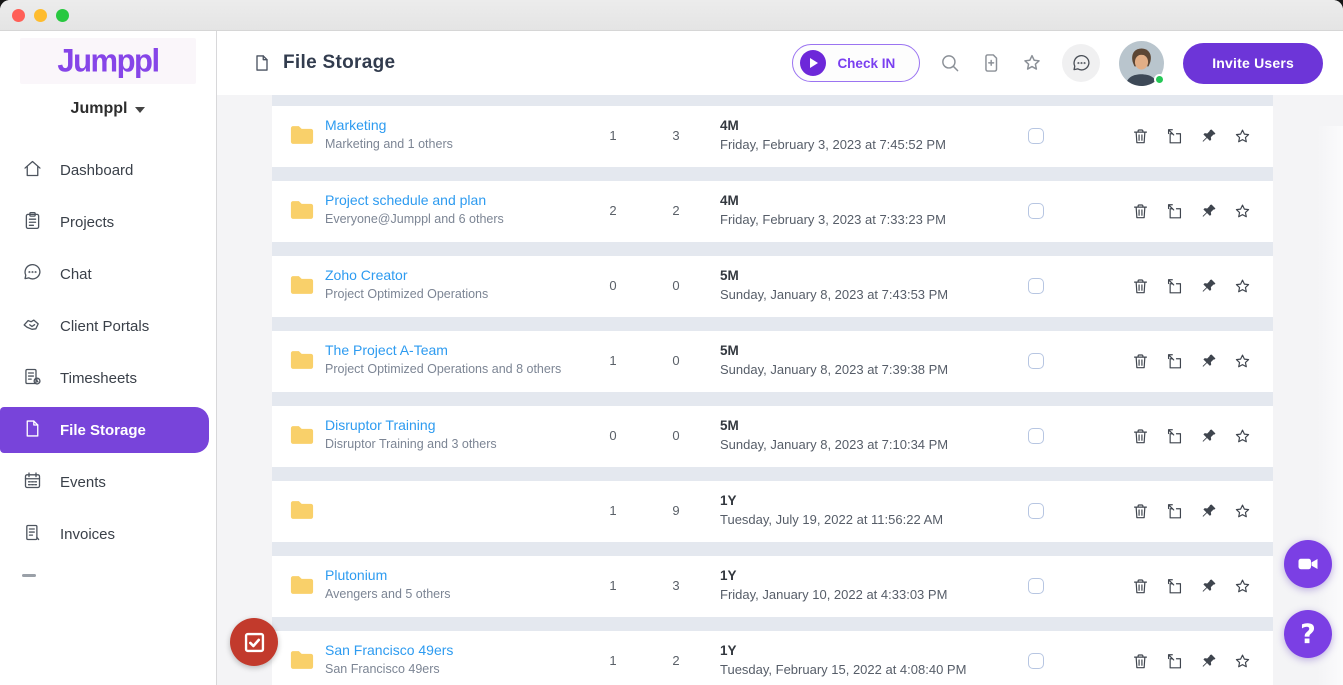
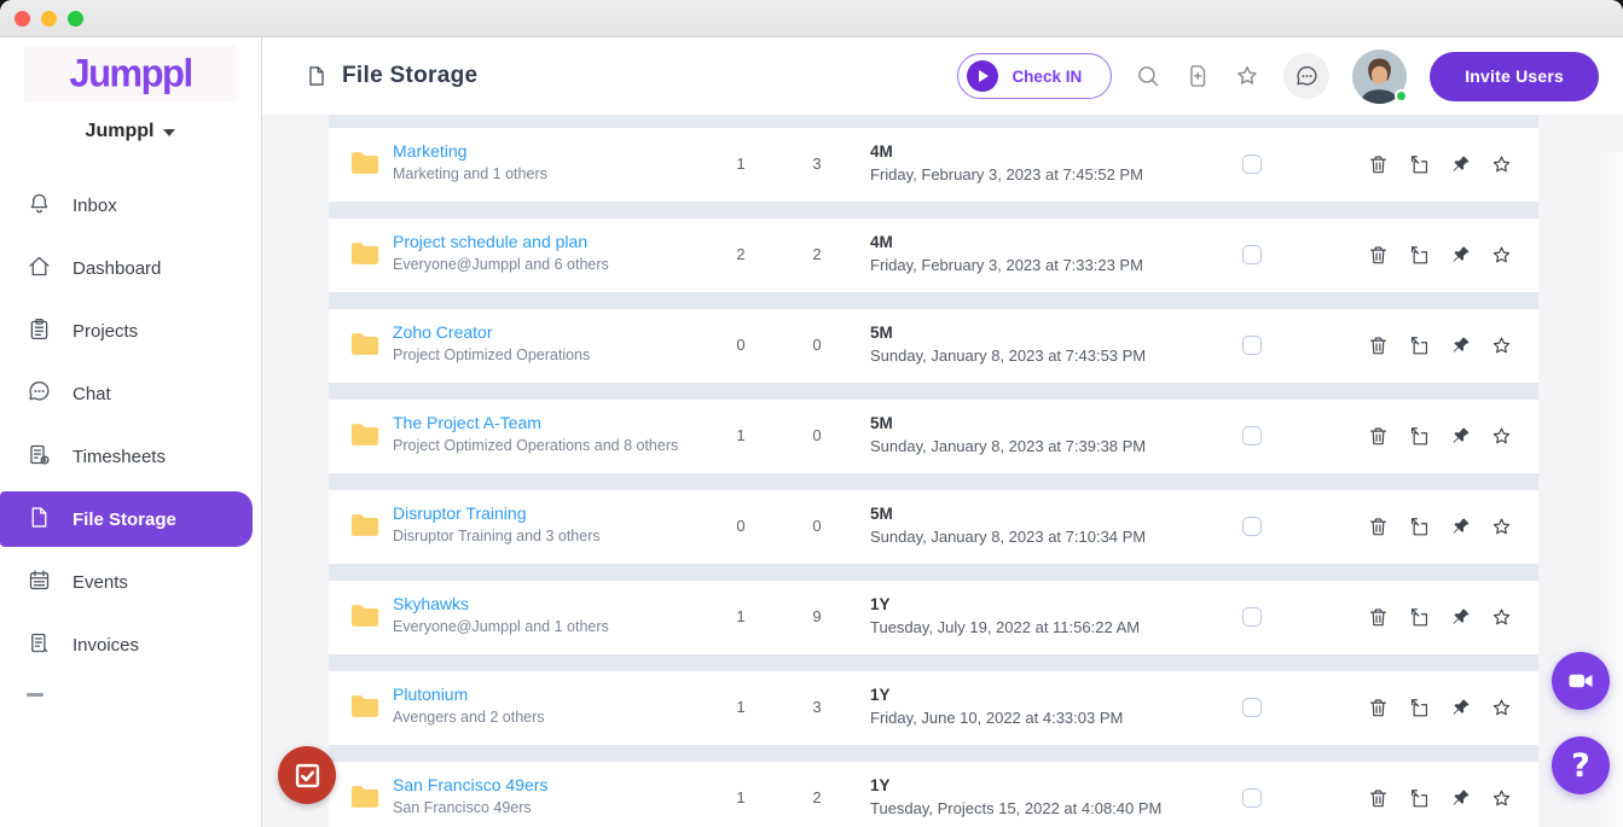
  Jumppl
  Jumppl
+ Inbox
  Dashboard
  Projects
  Chat
- Client Portals
  Timesheets
  File Storage
  Events
  Invoices
  File Storage
  Check IN
  Invite Users
  Marketing
  Marketing and 1 others
  1
  3
  4M
  Friday, February 3, 2023 at 7:45:52 PM
  Project schedule and plan
  Everyone@Jumppl and 6 others
  2
  2
  4M
  Friday, February 3, 2023 at 7:33:23 PM
  Zoho Creator
  Project Optimized Operations
  0
  0
  5M
  Sunday, January 8, 2023 at 7:43:53 PM
  The Project A-Team
  Project Optimized Operations and 8 others
  1
  0
  5M
  Sunday, January 8, 2023 at 7:39:38 PM
  Disruptor Training
  Disruptor Training and 3 others
  0
  0
  5M
  Sunday, January 8, 2023 at 7:10:34 PM
+ Skyhawks
+ Everyone@Jumppl and 1 others
  1
  9
  1Y
  Tuesday, July 19, 2022 at 11:56:22 AM
  Plutonium
- Avengers and 5 others
+ Avengers and 2 others
  1
  3
  1Y
- Friday, January 10, 2022 at 4:33:03 PM
+ Friday, June 10, 2022 at 4:33:03 PM
  San Francisco 49ers
  San Francisco 49ers
  1
  2
  1Y
- Tuesday, February 15, 2022 at 4:08:40 PM
+ Tuesday, Projects 15, 2022 at 4:08:40 PM
  ?
